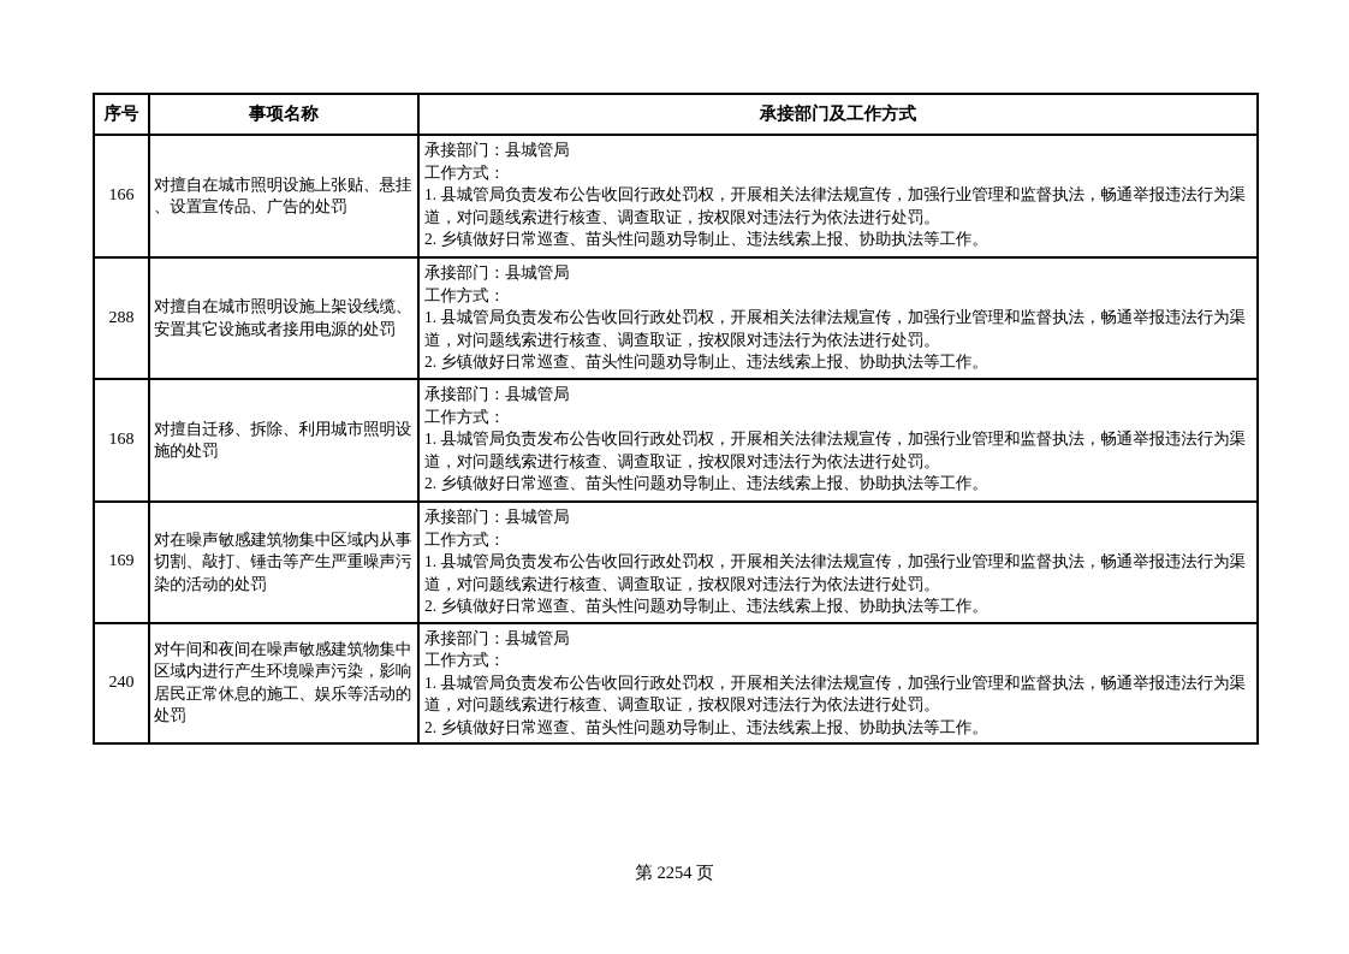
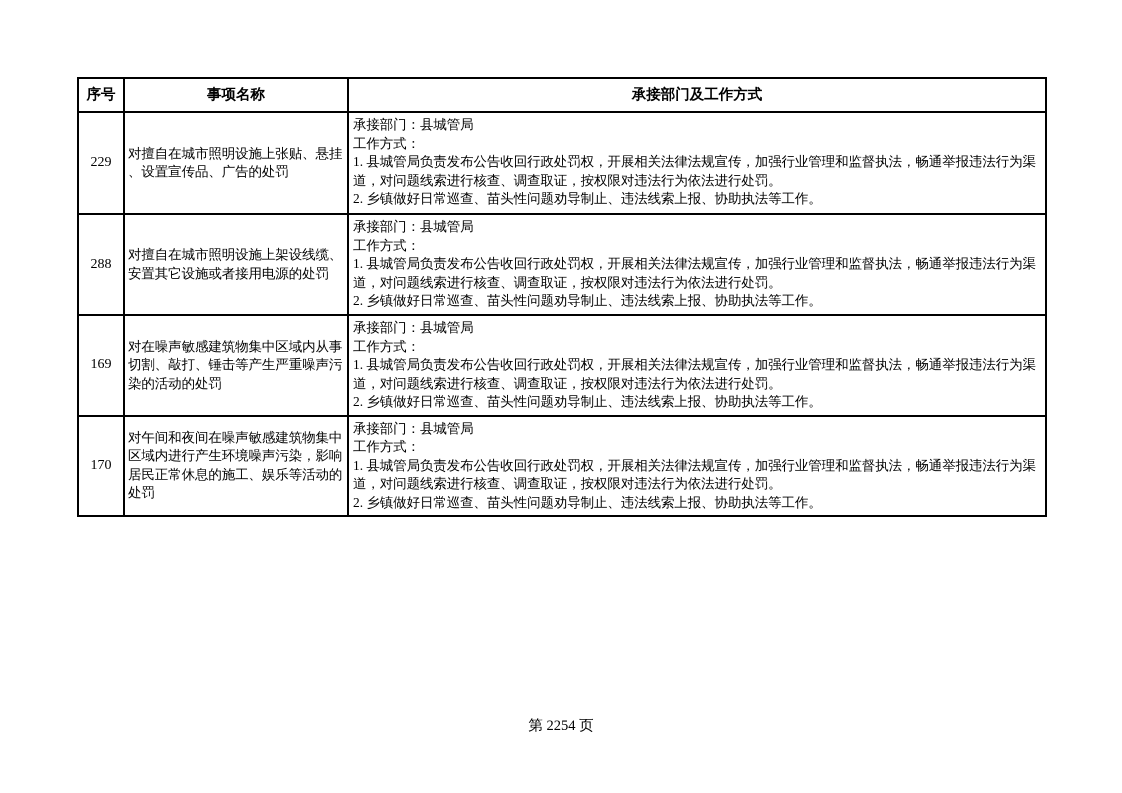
  序号	事项名称	承接部门及工作方式
- 166	对擅自在城市照明设施上张贴、悬挂、设置宣传品、广告的处罚	承接部门：县城管局 工作方式： 1. 县城管局负责发布公告收回行政处罚权，开展相关法律法规宣传，加强行业管理和监督执法，畅通举报违法行为渠道，对问题线索进行核查、调查取证，按权限对违法行为依法进行处罚。 2. 乡镇做好日常巡查、苗头性问题劝导制止、违法线索上报、协助执法等工作。
+ 229	对擅自在城市照明设施上张贴、悬挂、设置宣传品、广告的处罚	承接部门：县城管局 工作方式： 1. 县城管局负责发布公告收回行政处罚权，开展相关法律法规宣传，加强行业管理和监督执法，畅通举报违法行为渠道，对问题线索进行核查、调查取证，按权限对违法行为依法进行处罚。 2. 乡镇做好日常巡查、苗头性问题劝导制止、违法线索上报、协助执法等工作。
  288	对擅自在城市照明设施上架设线缆、安置其它设施或者接用电源的处罚	承接部门：县城管局 工作方式： 1. 县城管局负责发布公告收回行政处罚权，开展相关法律法规宣传，加强行业管理和监督执法，畅通举报违法行为渠道，对问题线索进行核查、调查取证，按权限对违法行为依法进行处罚。 2. 乡镇做好日常巡查、苗头性问题劝导制止、违法线索上报、协助执法等工作。
- 168	对擅自迁移、拆除、利用城市照明设施的处罚	承接部门：县城管局 工作方式： 1. 县城管局负责发布公告收回行政处罚权，开展相关法律法规宣传，加强行业管理和监督执法，畅通举报违法行为渠道，对问题线索进行核查、调查取证，按权限对违法行为依法进行处罚。 2. 乡镇做好日常巡查、苗头性问题劝导制止、违法线索上报、协助执法等工作。
  169	对在噪声敏感建筑物集中区域内从事切割、敲打、锤击等产生严重噪声污染的活动的处罚	承接部门：县城管局 工作方式： 1. 县城管局负责发布公告收回行政处罚权，开展相关法律法规宣传，加强行业管理和监督执法，畅通举报违法行为渠道，对问题线索进行核查、调查取证，按权限对违法行为依法进行处罚。 2. 乡镇做好日常巡查、苗头性问题劝导制止、违法线索上报、协助执法等工作。
- 240	对午间和夜间在噪声敏感建筑物集中区域内进行产生环境噪声污染，影响居民正常休息的施工、娱乐等活动的处罚	承接部门：县城管局 工作方式： 1. 县城管局负责发布公告收回行政处罚权，开展相关法律法规宣传，加强行业管理和监督执法，畅通举报违法行为渠道，对问题线索进行核查、调查取证，按权限对违法行为依法进行处罚。 2. 乡镇做好日常巡查、苗头性问题劝导制止、违法线索上报、协助执法等工作。
+ 170	对午间和夜间在噪声敏感建筑物集中区域内进行产生环境噪声污染，影响居民正常休息的施工、娱乐等活动的处罚	承接部门：县城管局 工作方式： 1. 县城管局负责发布公告收回行政处罚权，开展相关法律法规宣传，加强行业管理和监督执法，畅通举报违法行为渠道，对问题线索进行核查、调查取证，按权限对违法行为依法进行处罚。 2. 乡镇做好日常巡查、苗头性问题劝导制止、违法线索上报、协助执法等工作。
  第 2254 页
